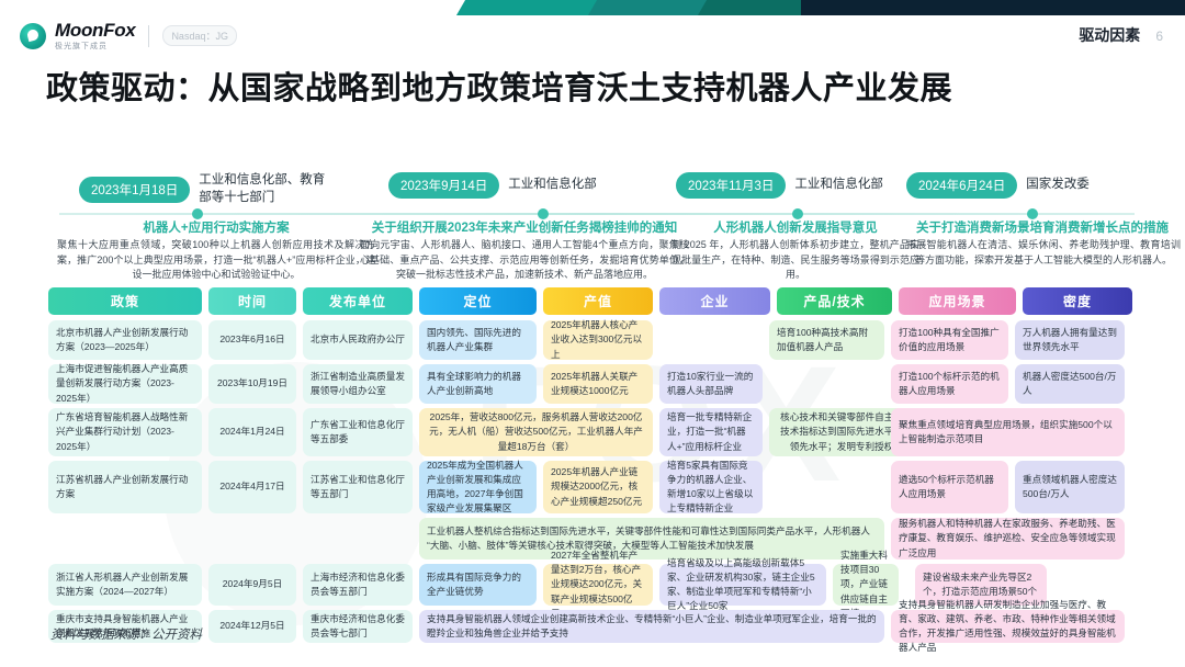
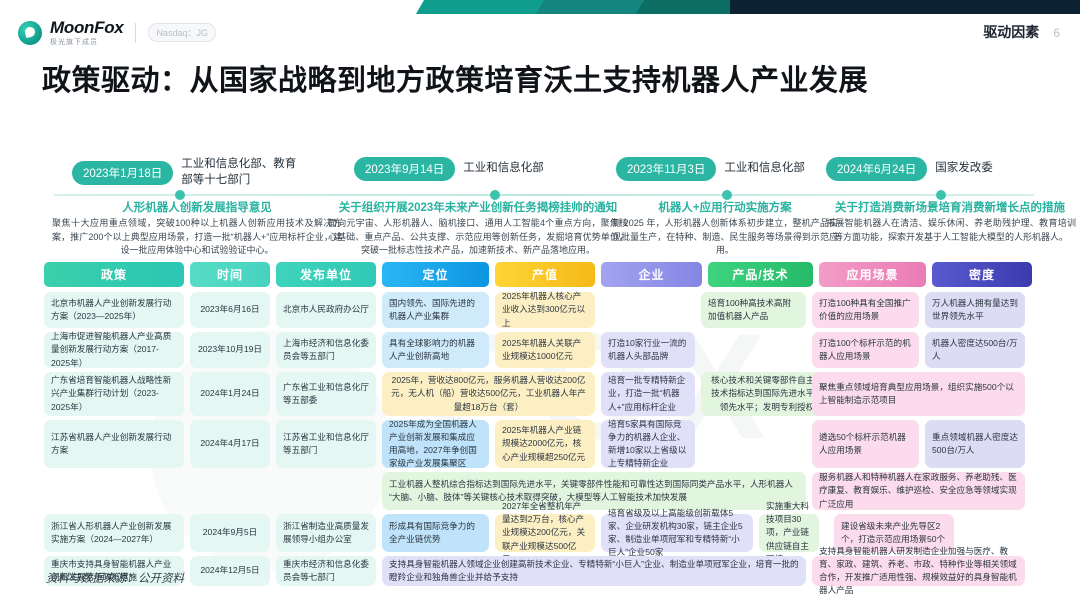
  MoonFox
  Nasdaq：JG
  驱动因素
  6
  政策驱动：从国家战略到地方政策培育沃土支持机器人产业发展
  2023年1月18日
  工业和信息化部、教育部等十七部门
- 机器人+应用行动实施方案
+ 人形机器人创新发展指导意见
  聚焦十大应用重点领域，突破100种以上机器人创新应用技术及解决方案，推广200个以上典型应用场景，打造一批“机器人+”应用标杆企业，建设一批应用体验中心和试验验证中心。
  2023年9月14日
  工业和信息化部
  关于组织开展2023年未来产业创新任务揭榜挂帅的通知
  面向元宇宙、人形机器人、脑机接口、通用人工智能4个重点方向，聚焦核心基础、重点产品、公共支撑、示范应用等创新任务，发掘培育优势单位，突破一批标志性技术产品，加速新技术、新产品落地应用。
  2023年11月3日
  工业和信息化部
- 人形机器人创新发展指导意见
+ 机器人+应用行动实施方案
  到 2025 年，人形机器人创新体系初步建立，整机产品实现批量生产，在特种、制造、民生服务等场景得到示范应用。
  2024年6月24日
  国家发改委
  关于打造消费新场景培育消费新增长点的措施
  拓展智能机器人在清洁、娱乐休闲、养老助残护理、教育培训等方面功能，探索开发基于人工智能大模型的人形机器人。
  政策
  时间
  发布单位
  定位
  产值
  企业
  产品/技术
  应用场景
  密度
  北京市机器人产业创新发展行动方案（2023—2025年）
  2023年6月16日
  北京市人民政府办公厅
  国内领先、国际先进的机器人产业集群
  2025年机器人核心产业收入达到300亿元以上
  培育100种高技术高附加值机器人产品
  打造100种具有全国推广价值的应用场景
  万人机器人拥有量达到世界领先水平
- 上海市促进智能机器人产业高质量创新发展行动方案（2023-2025年）
+ 上海市促进智能机器人产业高质量创新发展行动方案（2017-2025年）
  2023年10月19日
- 浙江省制造业高质量发展领导小组办公室
+ 上海市经济和信息化委员会等五部门
  具有全球影响力的机器人产业创新高地
  2025年机器人关联产业规模达1000亿元
  打造10家行业一流的机器人头部品牌
  打造100个标杆示范的机器人应用场景
  机器人密度达500台/万人
  广东省培育智能机器人战略性新兴产业集群行动计划（2023-2025年）
  2024年1月24日
  广东省工业和信息化厅等五部委
  2025年，营收达800亿元，服务机器人营收达200亿元，无人机（船）营收达500亿元，工业机器人年产量超18万台（套）
  培育一批专精特新企业，打造一批“机器人+”应用标杆企业
  聚焦重点领域培育典型应用场景，组织实施500个以上智能制造示范项目
  江苏省机器人产业创新发展行动方案
  2024年4月17日
  江苏省工业和信息化厅等五部门
  2025年成为全国机器人产业创新发展和集成应用高地，2027年争创国家级产业发展集聚区
  2025年机器人产业链规模达2000亿元，核心产业规模超250亿元
  培育5家具有国际竞争力的机器人企业、新增10家以上省级以上专精特新企业
  遴选50个标杆示范机器人应用场景
  重点领域机器人密度达500台/万人
  工业机器人整机综合指标达到国际先进水平，关键零部件性能和可靠性达到国际同类产品水平，人形机器人“大脑、小脑、肢体”等关键核心技术取得突破，大模型等人工智能技术加快发展
  服务机器人和特种机器人在家政服务、养老助残、医疗康复、教育娱乐、维护巡检、安全应急等领域实现广泛应用
  浙江省人形机器人产业创新发展实施方案（2024—2027年）
  2024年9月5日
- 上海市经济和信息化委员会等五部门
+ 浙江省制造业高质量发展领导小组办公室
  形成具有国际竞争力的全产业链优势
  2027年全省整机年产量达到2万台，核心产业规模达200亿元，关联产业规模达500亿
  培育省级及以上高能级创新载体5家、企业研发机构30家，链主企业5家、制造业单项冠军和专精特新“小巨人”企业50家
  实施重大科技项目30项，产业链供应链自主
  建设省级未来产业先导区2个，打造示范应用场景50个
  重庆市支持具身智能机器人产业创新发展若干政策措施
  2024年12月5日
  重庆市经济和信息化委员会等七部门
  支持具身智能机器人领域企业创建高新技术企业、专精特新“小巨人”企业、制造业单项冠军企业，培育一批的瞪羚企业和独角兽企业并给予支持
  支持具身智能机器人研发制造企业加强与医疗、教育、家政、建筑、养老、市政、特种作业等相关领域合作，开发推广适用性强、规模效益好的具身智能机器人产品
  资料与数据来源：公开资料
